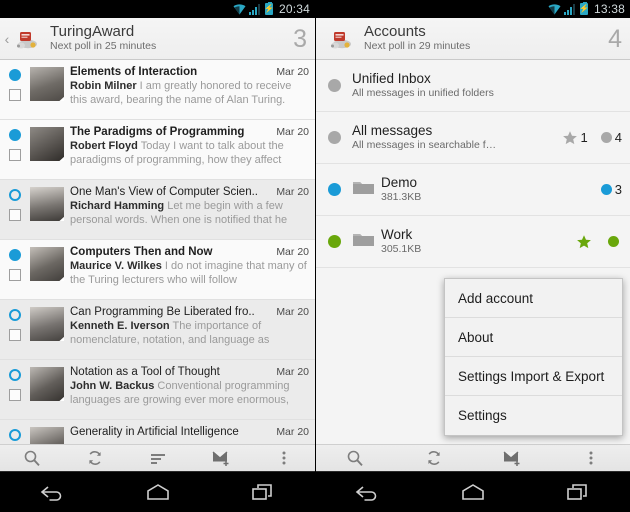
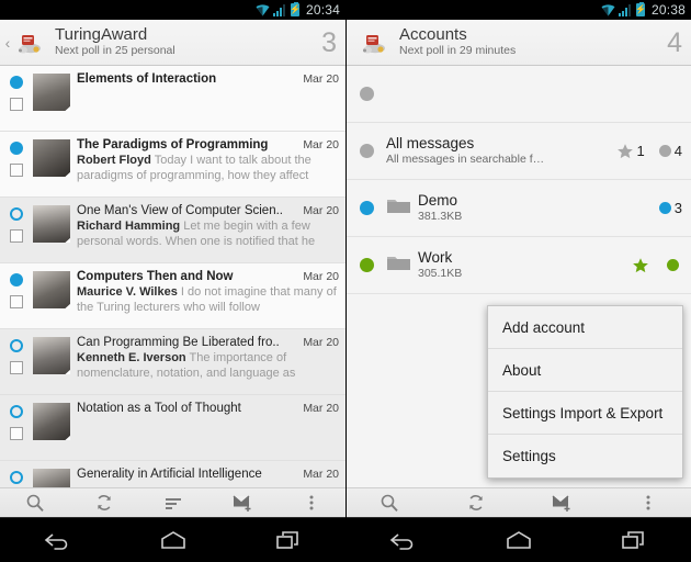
  ⚡
  20:34
  ‹
  TuringAward
- Next poll in 25 minutes
+ Next poll in 25 personal
  3
  Elements of Interaction
  Mar 20
- Robin Milner I am greatly honored to receive this award, bearing the name of Alan Turing.
  The Paradigms of Programming
  Mar 20
  Robert Floyd Today I want to talk about the paradigms of programming, how they affect
  One Man's View of Computer Scien..
  Mar 20
  Richard Hamming Let me begin with a few personal words. When one is notified that he
  Computers Then and Now
  Mar 20
  Maurice V. Wilkes I do not imagine that many of the Turing lecturers who will follow
  Can Programming Be Liberated fro..
  Mar 20
  Kenneth E. Iverson The importance of nomenclature, notation, and language as
  Notation as a Tool of Thought
  Mar 20
- John W. Backus Conventional programming languages are growing ever more enormous,
  Generality in Artificial Intelligence
  Mar 20
  ⚡
- 13:38
+ 20:38
  Accounts
  Next poll in 29 minutes
  4
- Unified Inbox
- All messages in unified folders
  All messages
  All messages in searchable f…
  1
  4
  Demo
  381.3KB
  3
  Work
  305.1KB
  Add account
  About
  Settings Import & Export
  Settings
